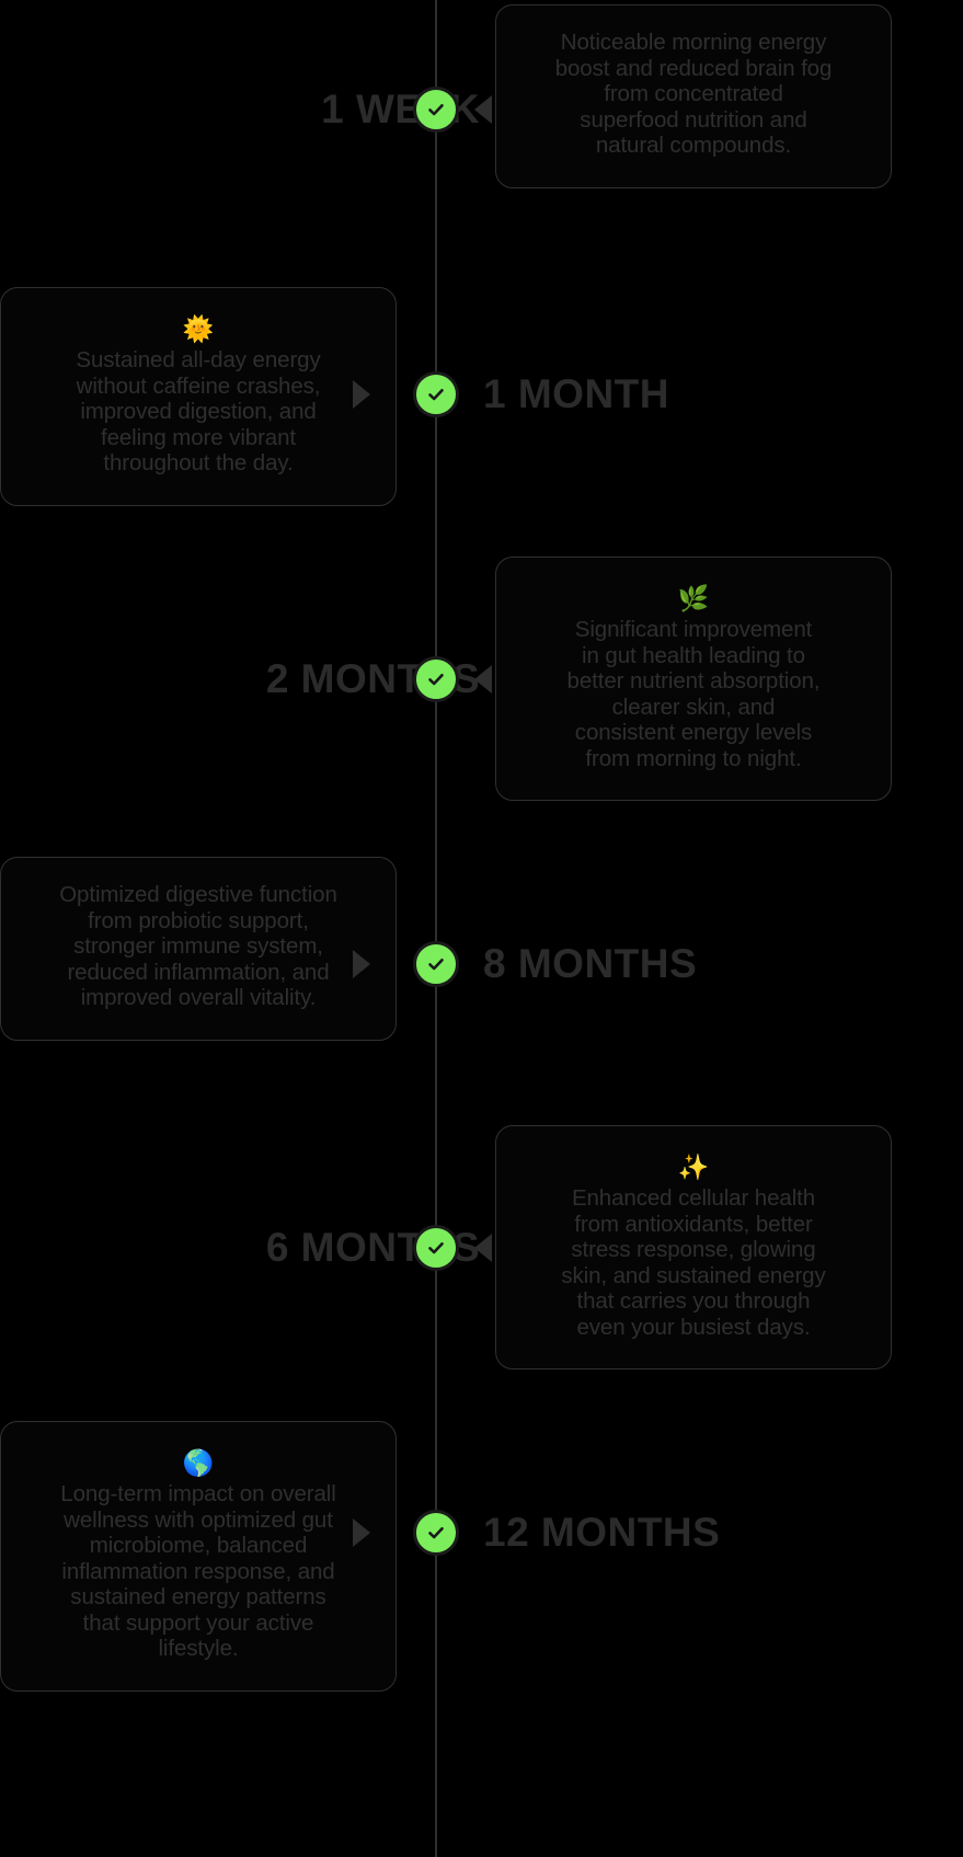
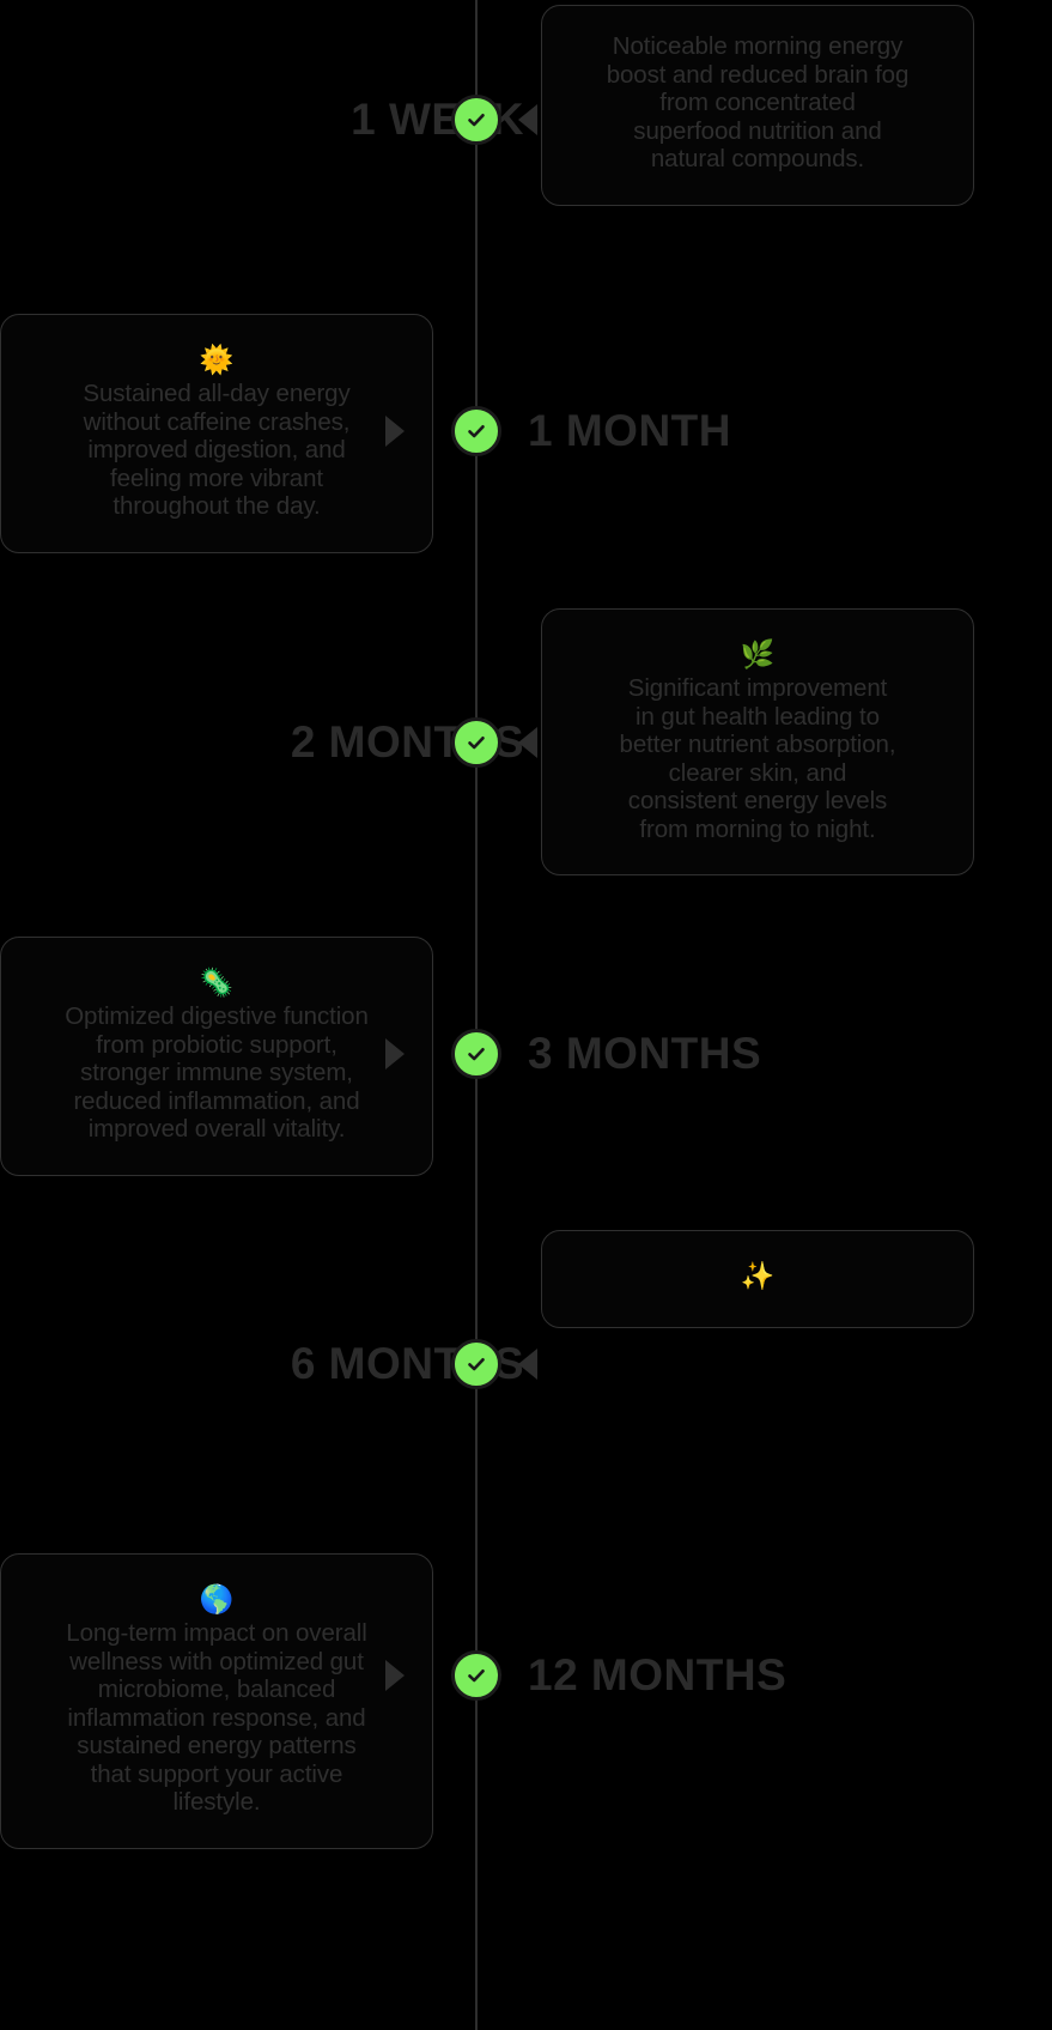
  1 WEK
  Noticeable morning energy
  boost and reduced brain fog
  from concentrated
  superfood nutrition and
  natural compounds.
  1 MONTH
  🌞
  Sustained all-day energy
  without caffeine crashes,
  improved digestion, and
  feeling more vibrant
  throughout the day.
  2 MONTS
  🌿
  Significant improvement
  in gut health leading to
  better nutrient absorption,
  clearer skin, and
  consistent energy levels
  from morning to night.
- 8 MONTHS
+ 3 MONTHS
+ 🦠
  Optimized digestive function
  from probiotic support,
  stronger immune system,
  reduced inflammation, and
  improved overall vitality.
  6 MONTS
  ✨
- Enhanced cellular health
- from antioxidants, better
- stress response, glowing
- skin, and sustained energy
- that carries you through
- even your busiest days.
  12 MONTHS
  🌎
  Long-term impact on overall
  wellness with optimized gut
  microbiome, balanced
  inflammation response, and
  sustained energy patterns
  that support your active
  lifestyle.
